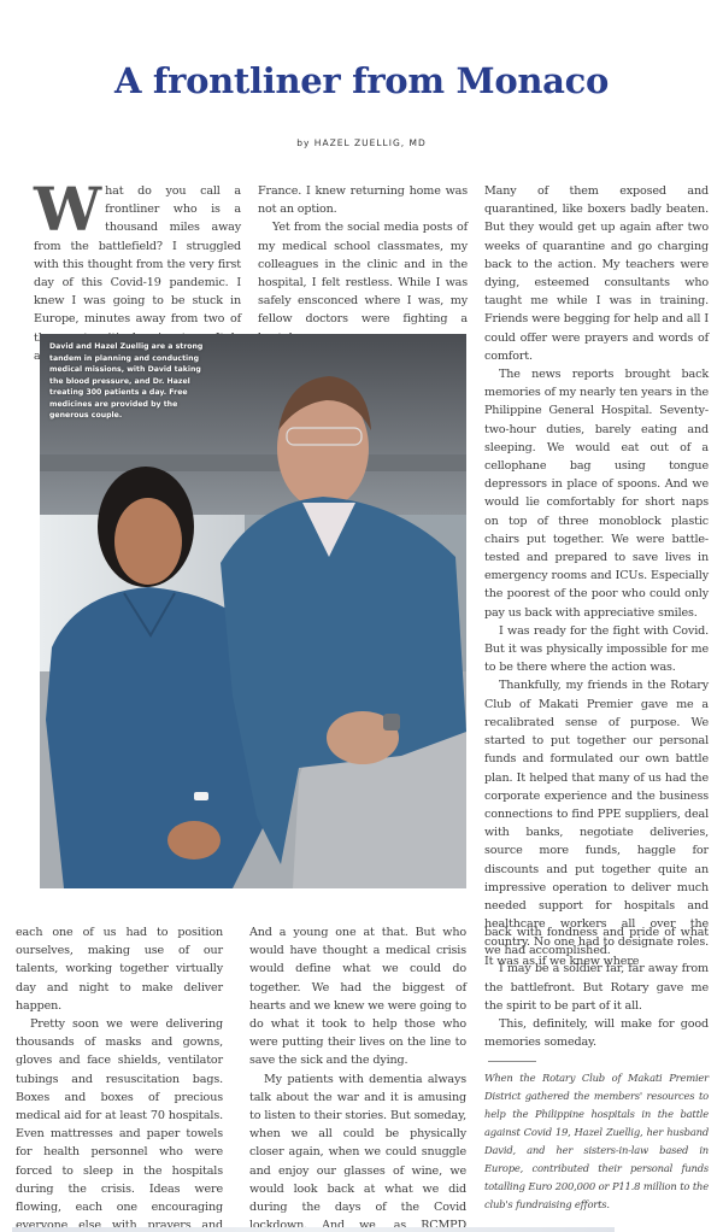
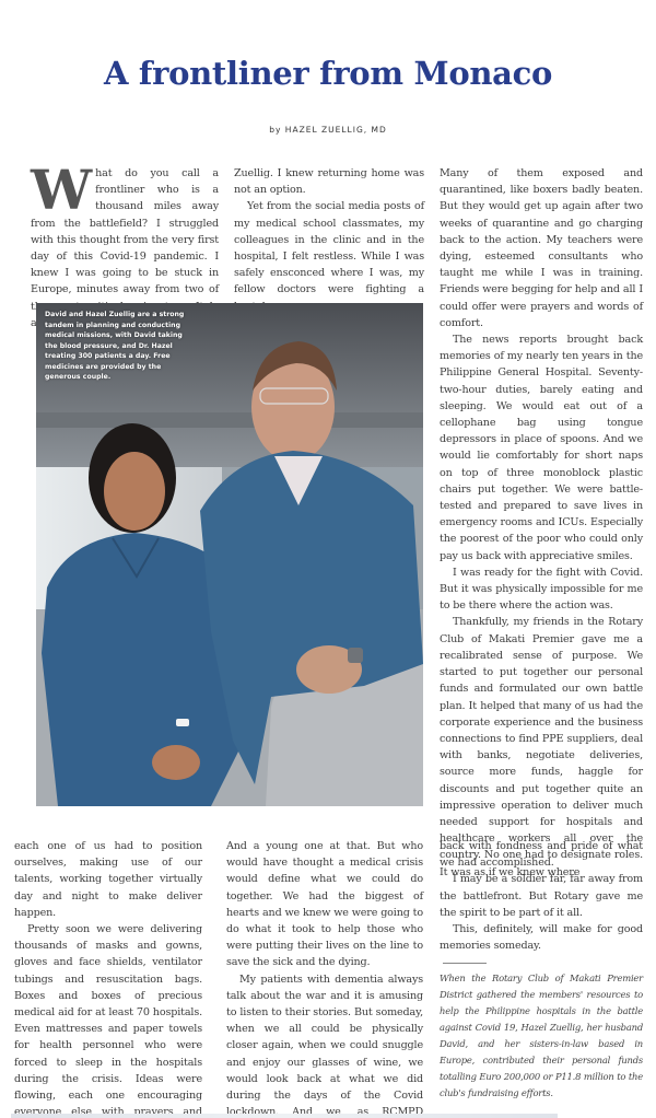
  A frontliner from Monaco
  by HAZEL ZUELLIG, MD
  W
  hat do you call a frontliner who is a thousand miles away from the battlefield? I struggled with this thought from the very first day of this Covid-19 pandemic. I knew I was going to be stuck in Europe, minutes away from two of t a
- France. I knew returning home was not an option.
+ Zuellig. I knew returning home was not an option.
  Yet from the social media posts of my medical school classmates, my colleagues in the clinic and in the hospital, I felt restless. While I was safely ensconced where I was, my fellow doctors were fighting a
  Many of them exposed and quarantined, like boxers badly beaten. But they would get up again after two weeks of quarantine and go charging back to the action. My teachers were dying, esteemed consultants who taught me while I was in training. Friends were begging for help and all I could offer were prayers and words of comfort.
  The news reports brought back memories of my nearly ten years in the Philippine General Hospital. Seventy-two-hour duties, barely eating and sleeping. We would eat out of a cellophane bag using tongue depressors in place of spoons. And we would lie comfortably for short naps on top of three monoblock plastic chairs put together. We were battle-tested and prepared to save lives in emergency rooms and ICUs. Especially the poorest of the poor who could only pay us back with appreciative smiles.
  I was ready for the fight with Covid. But it was physically impossible for me to be there where the action was.
  Thankfully, my friends in the Rotary Club of Makati Premier gave me a recalibrated sense of purpose. We started to put together our personal funds and formulated our own battle plan. It helped that many of us had the corporate experience and the business connections to find PPE suppliers, deal with banks, negotiate deliveries, source more funds, haggle for discounts and put together quite an impressive operation to deliver much needed support for hospitals and healthcare workers all over the country. No one had to designate roles. It was as if we knew where
  each one of us had to position ourselves, making use of our talents, working together virtually day and night to make deliver happen.
  Pretty soon we were delivering thousands of masks and gowns, gloves and face shields, ventilator tubings and resuscitation bags. Boxes and boxes of precious medical aid for at least 70 hospitals. Even mattresses and paper towels for health personnel who were forced to sleep in the hospitals during the crisis. Ideas were flowing, each one encouraging everyone else with prayers and
  And a young one at that. But who would have thought a medical crisis would define what we could do together. We had the biggest of hearts and we knew we were going to do what it took to help those who were putting their lives on the line to save the sick and the dying.
  My patients with dementia always talk about the war and it is amusing to listen to their stories. But someday, when we all could be physically closer again, when we could snuggle and enjoy our glasses of wine, we would look back at what we did during the days of the Covid lockdown. And we, as RCMPD
  back with fondness and pride of what we had accomplished.
  I may be a soldier far, far away from the battlefront. But Rotary gave me the spirit to be part of it all.
  This, definitely, will make for good memories someday.
  When the Rotary Club of Makati Premier District gathered the members' resources to help the Philippine hospitals in the battle against Covid 19, Hazel Zuellig, her husband David, and her sisters-in-law based in Europe, contributed their personal funds totalling Euro 200,000 or P11.8 million to the club's fundraising efforts.
